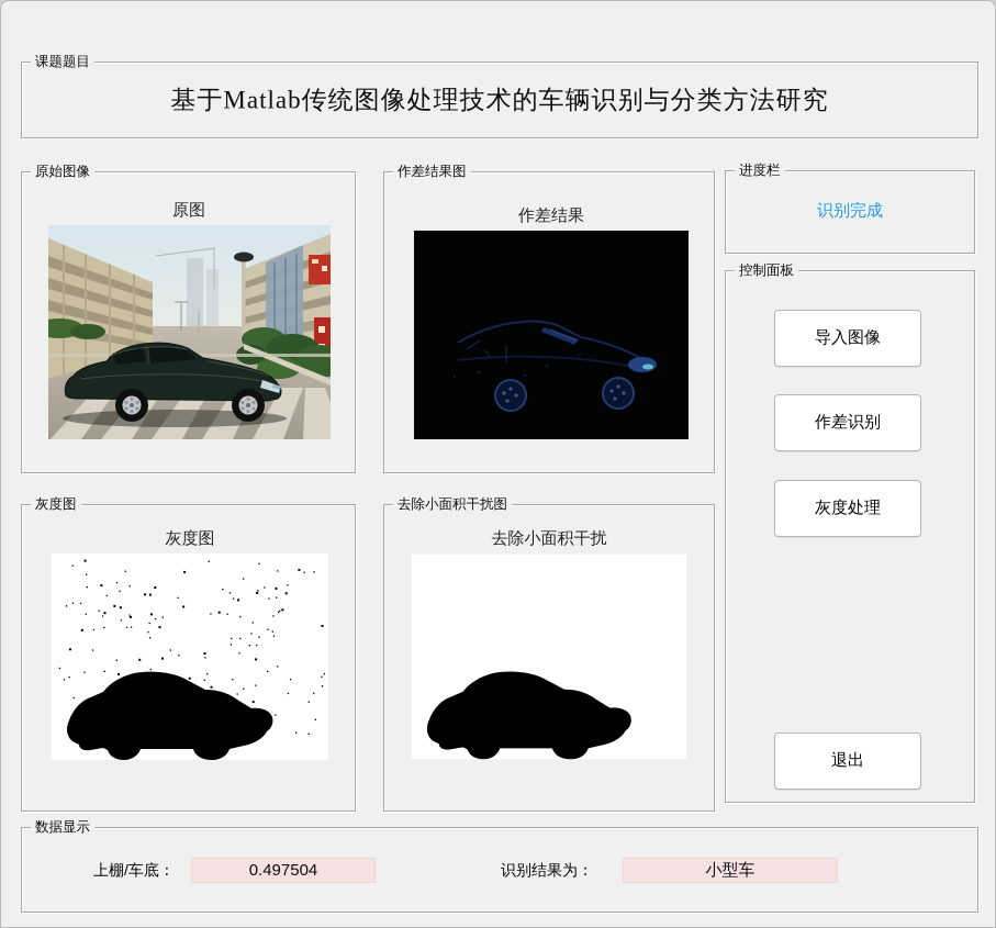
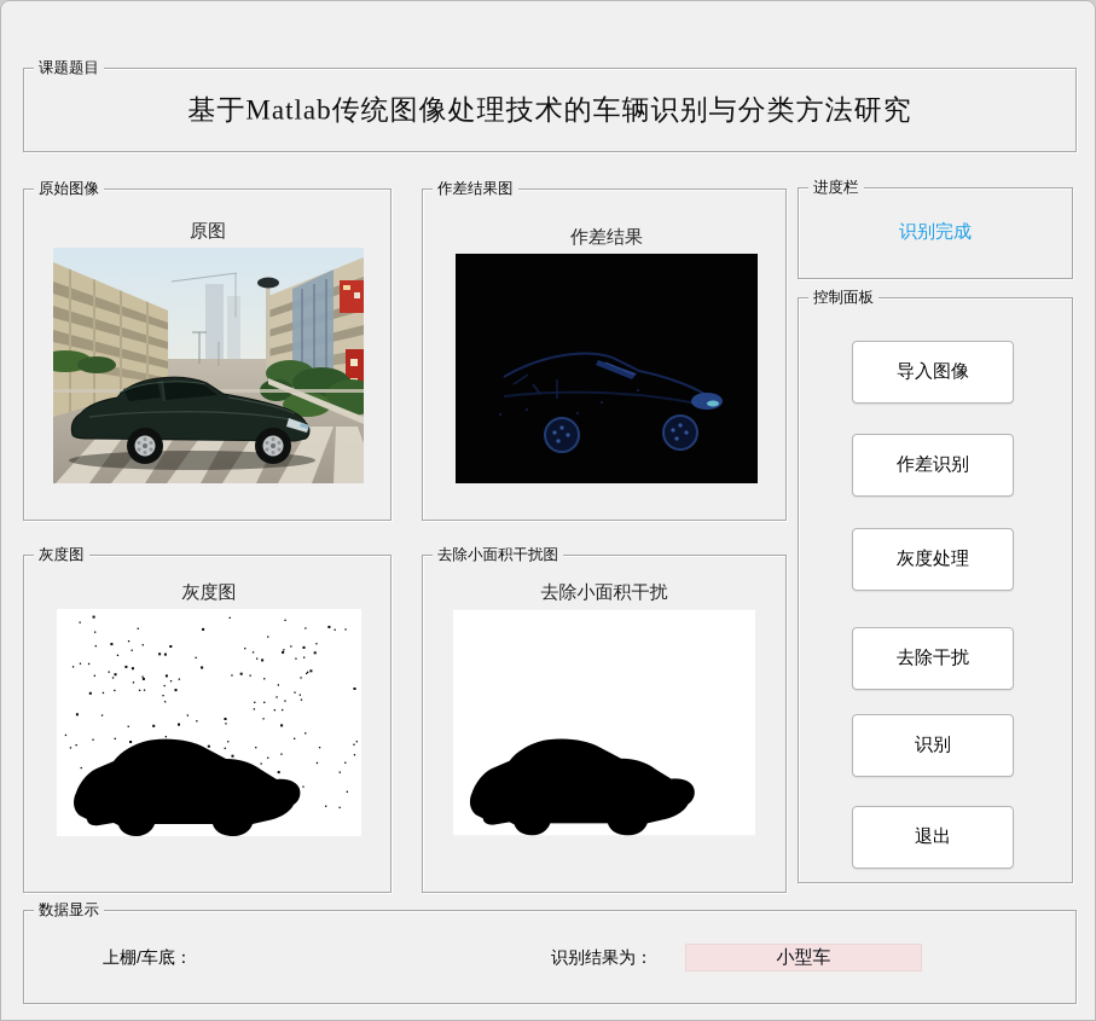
  课题题目
  基于Matlab传统图像处理技术的车辆识别与分类方法研究
  原始图像
  原图
  作差结果图
  作差结果
  进度栏
  识别完成
  控制面板
  导入图像
  作差识别
  灰度处理
+ 去除干扰
+ 识别
  退出
  灰度图
  灰度图
  去除小面积干扰图
  去除小面积干扰
  数据显示
  上棚/车底：
- 0.497504
  识别结果为：
  小型车
